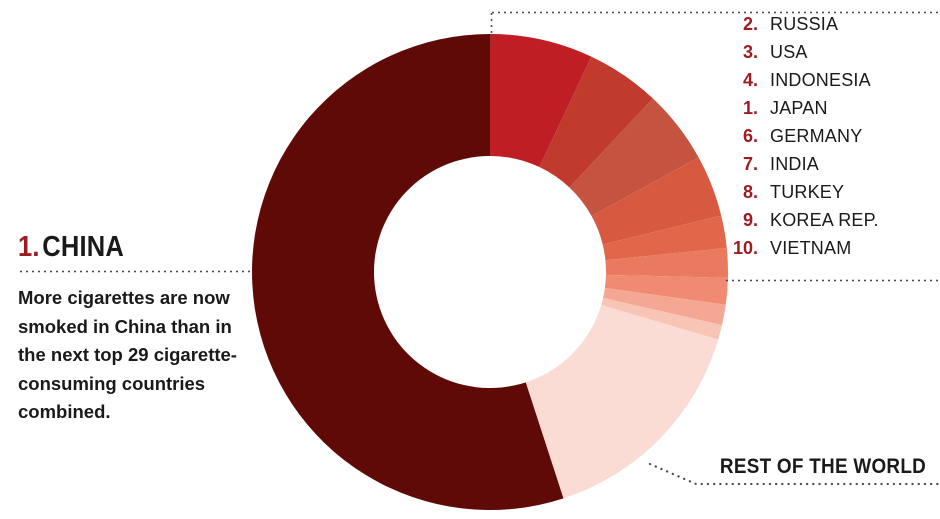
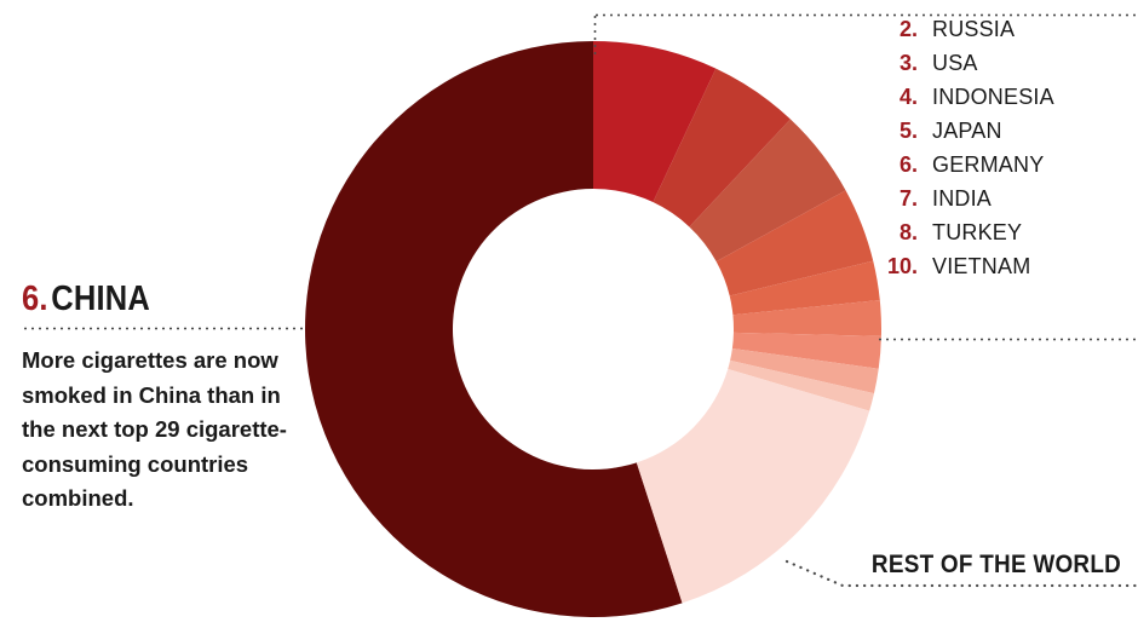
- 1.CHINA
+ 6.CHINA
  More cigarettes are now smoked in China than in the next top 29 cigarette-consuming countries combined.
  2.
  RUSSIA
  3.
  USA
  4.
  INDONESIA
- 1.
+ 5.
  JAPAN
  6.
  GERMANY
  7.
  INDIA
  8.
  TURKEY
- 9.
- KOREA REP.
  10.
  VIETNAM
  REST OF THE WORLD
